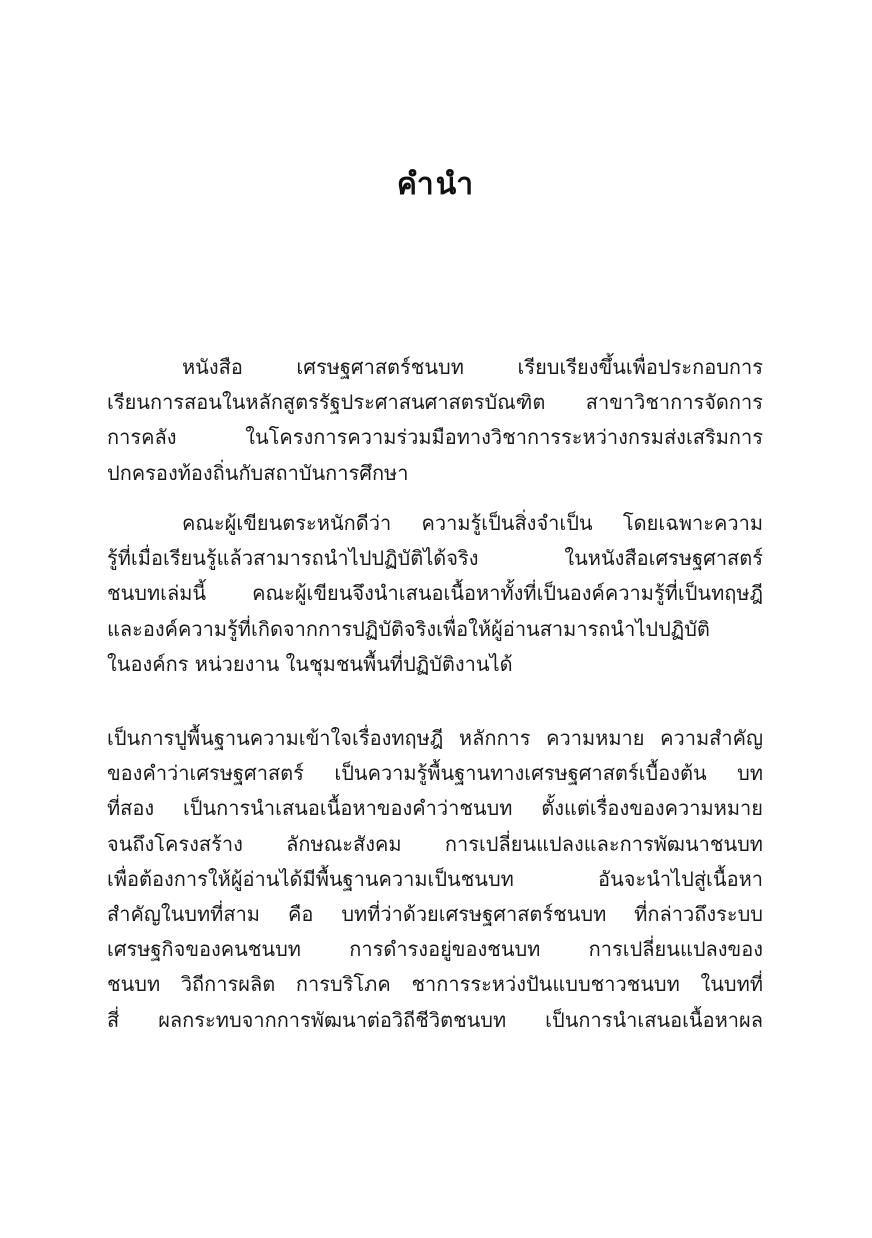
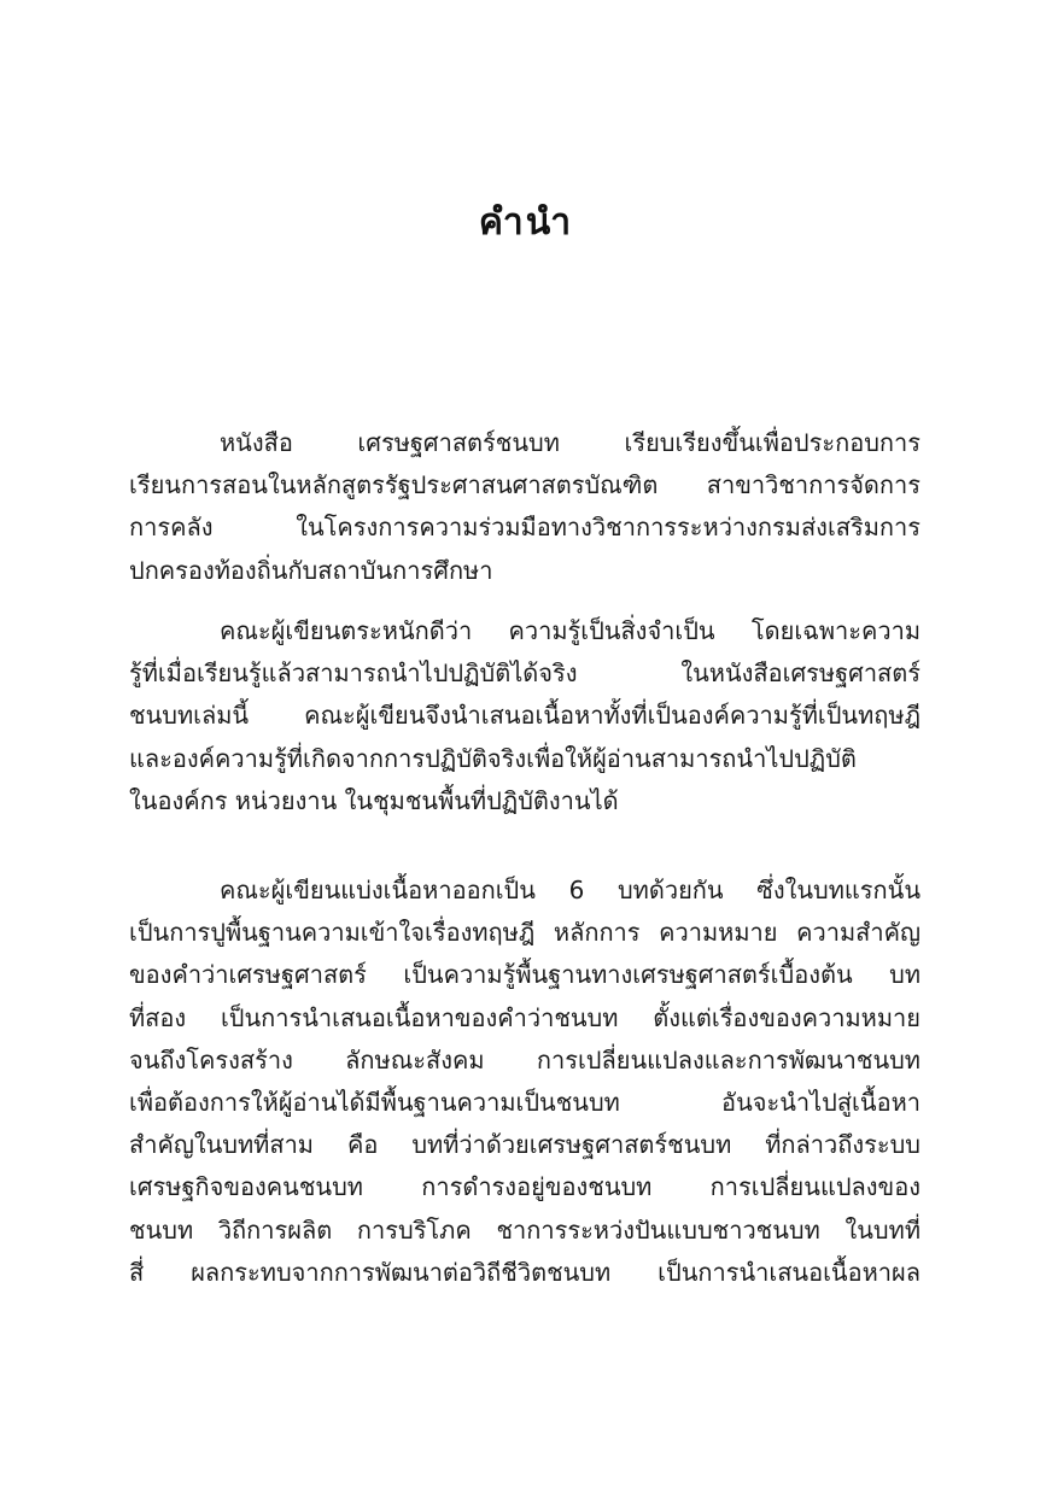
  คำนำ
  หนังสือ เศรษฐศาสตร์ชนบท เรียบเรียงขึ้นเพื่อประกอบการ
  เรียนการสอนในหลักสูตรรัฐประศาสนศาสตรบัณฑิต สาขาวิชาการจัดการ
  การคลัง ในโครงการความร่วมมือทางวิชาการระหว่างกรมส่งเสริมการ
  ปกครองท้องถิ่นกับสถาบันการศึกษา
  คณะผู้เขียนตระหนักดีว่า ความรู้เป็นสิ่งจำเป็น โดยเฉพาะความ
  รู้ที่เมื่อเรียนรู้แล้วสามารถนำไปปฏิบัติได้จริง ในหนังสือเศรษฐศาสตร์
  ชนบทเล่มนี้ คณะผู้เขียนจึงนำเสนอเนื้อหาทั้งที่เป็นองค์ความรู้ที่เป็นทฤษฎี
  และองค์ความรู้ที่เกิดจากการปฏิบัติจริงเพื่อให้ผู้อ่านสามารถนำไปปฏิบัติ
  ในองค์กร หน่วยงาน ในชุมชนพื้นที่ปฏิบัติงานได้
+ คณะผู้เขียนแบ่งเนื้อหาออกเป็น 6 บทด้วยกัน ซึ่งในบทแรกนั้น
  เป็นการปูพื้นฐานความเข้าใจเรื่องทฤษฎี หลักการ ความหมาย ความสำคัญ
  ของคำว่าเศรษฐศาสตร์ เป็นความรู้พื้นฐานทางเศรษฐศาสตร์เบื้องต้น บท
  ที่สอง เป็นการนำเสนอเนื้อหาของคำว่าชนบท ตั้งแต่เรื่องของความหมาย
  จนถึงโครงสร้าง ลักษณะสังคม การเปลี่ยนแปลงและการพัฒนาชนบท
  เพื่อต้องการให้ผู้อ่านได้มีพื้นฐานความเป็นชนบท อันจะนำไปสู่เนื้อหา
  สำคัญในบทที่สาม คือ บทที่ว่าด้วยเศรษฐศาสตร์ชนบท ที่กล่าวถึงระบบ
  เศรษฐกิจของคนชนบท การดำรงอยู่ของชนบท การเปลี่ยนแปลงของ
  ชนบท วิถีการผลิต การบริโภค ชาการระหว่งปันแบบชาวชนบท ในบทที่
  สี่ ผลกระทบจากการพัฒนาต่อวิถีชีวิตชนบท เป็นการนำเสนอเนื้อหาผล
